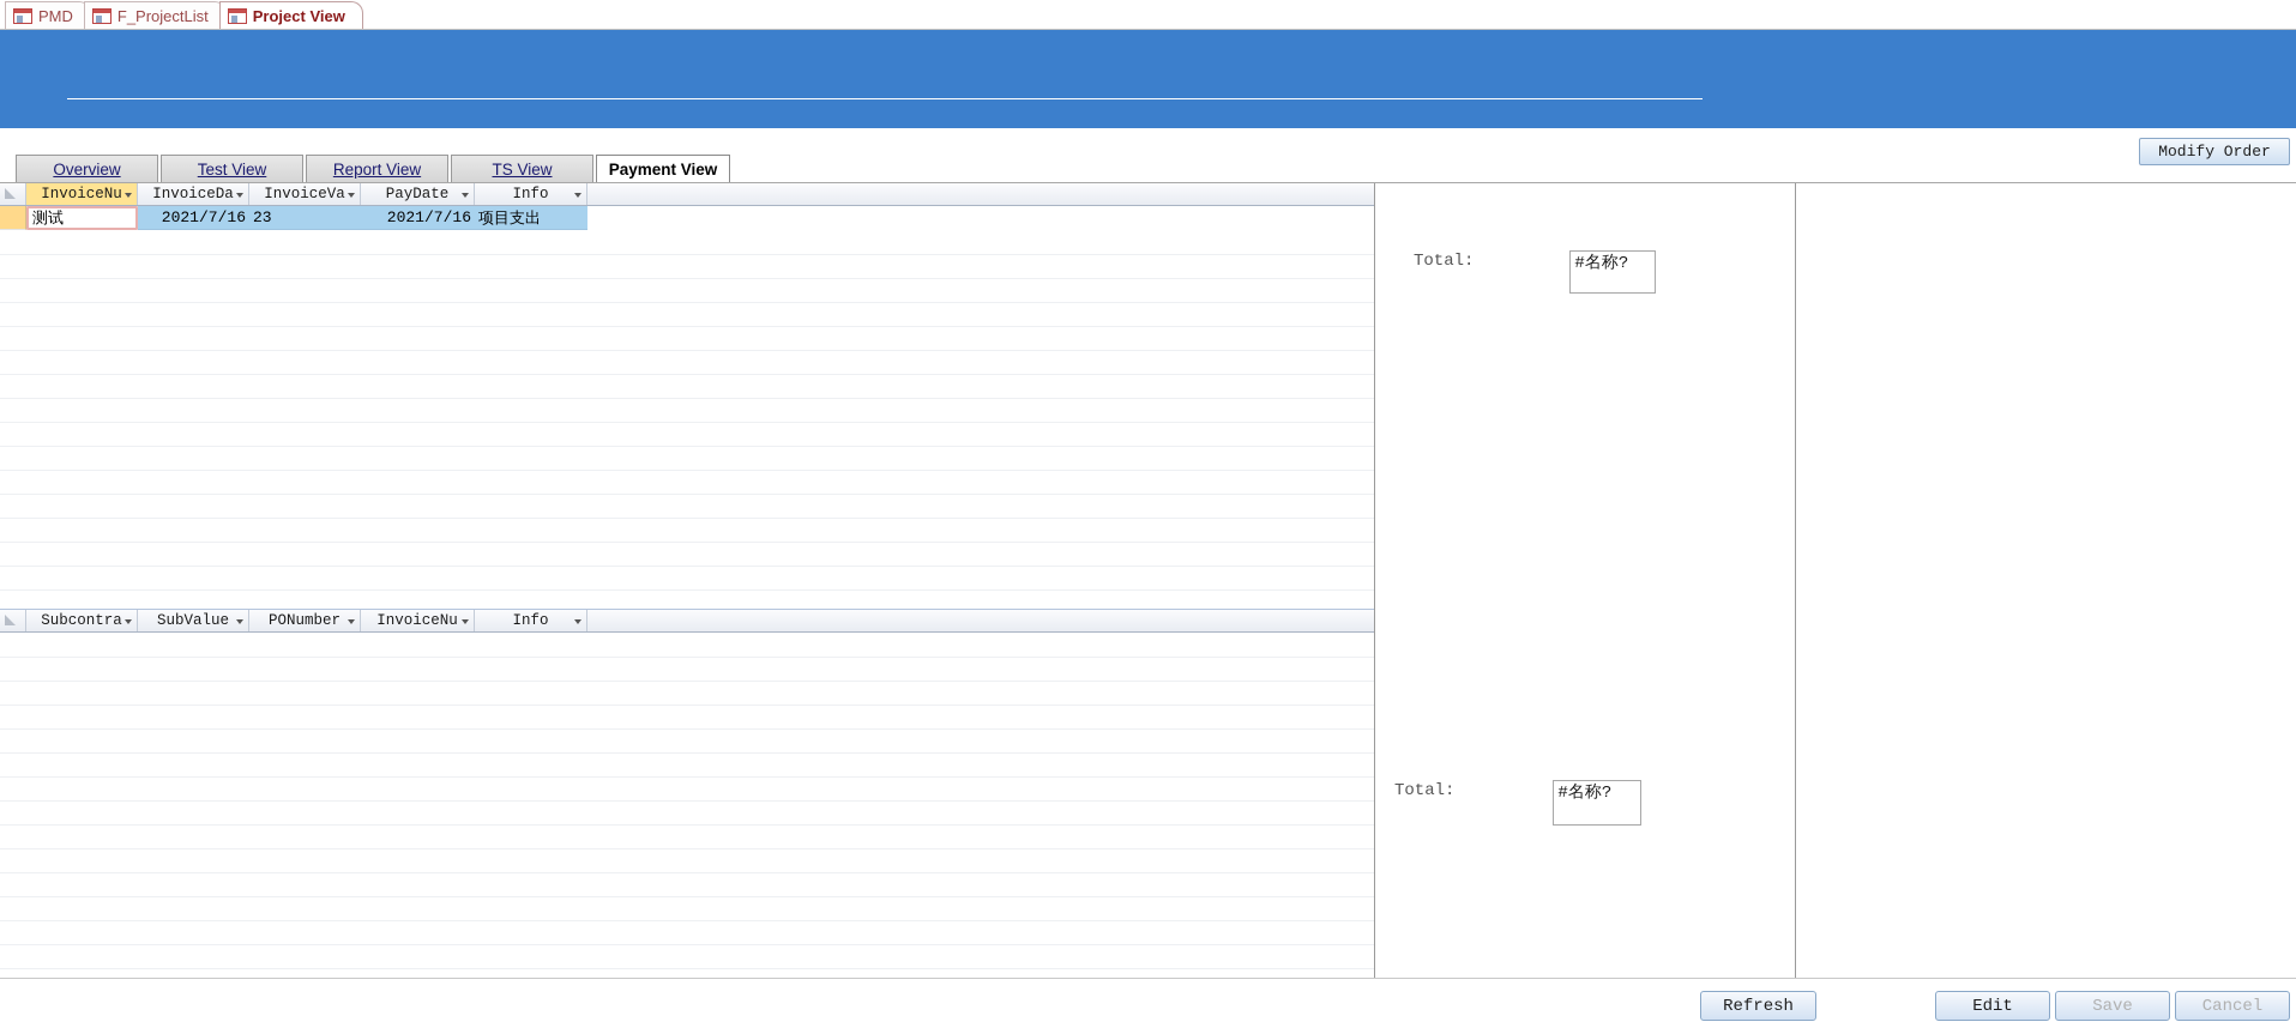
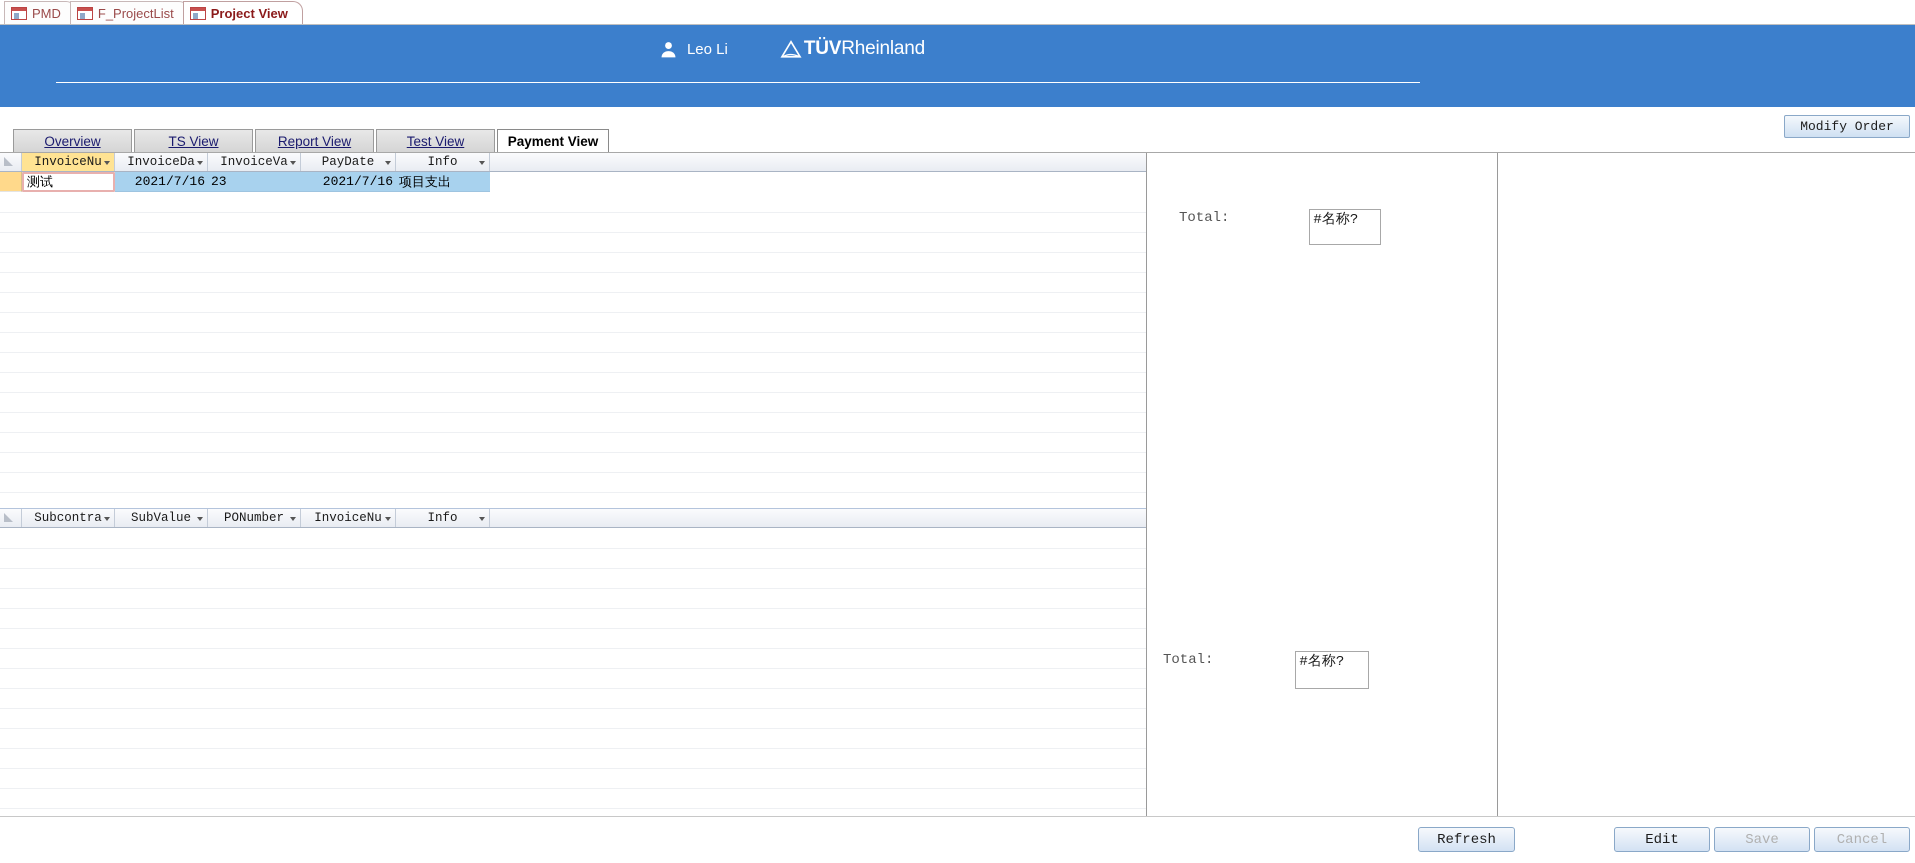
  PMD
  F_ProjectList
  Project View
+ Leo Li
+ TÜV
+ Rheinland
  Modify Order
  Overview
- Test View
+ TS View
  Report View
- TS View
+ Test View
  Payment View
  InvoiceNu
  InvoiceDa
  InvoiceVa
  PayDate
  Info
  测试
  2021/7/16
  23
  2021/7/16
  项目支出
  Subcontra
  SubValue
  PONumber
  InvoiceNu
  Info
  Total:
  #名称?
  Total:
  #名称?
  Refresh
  Edit
  Save
  Cancel
